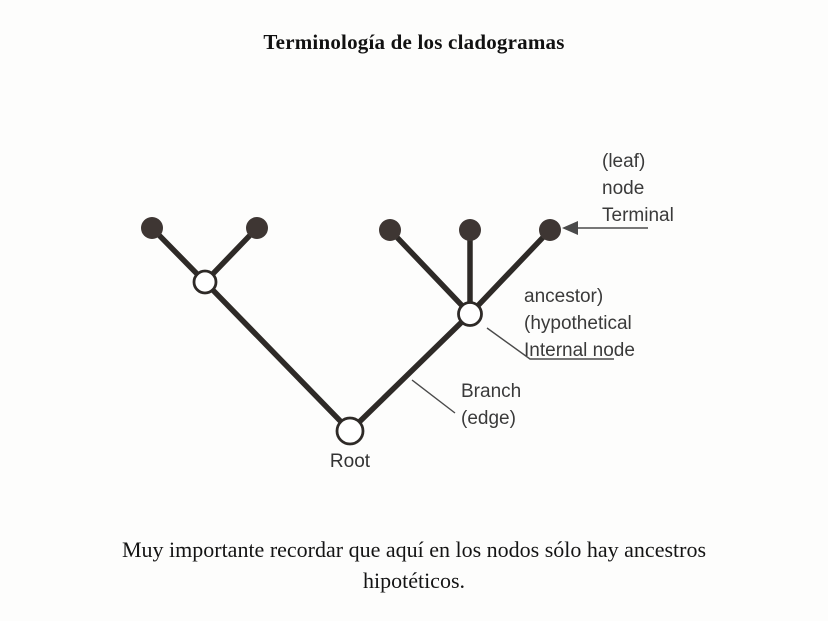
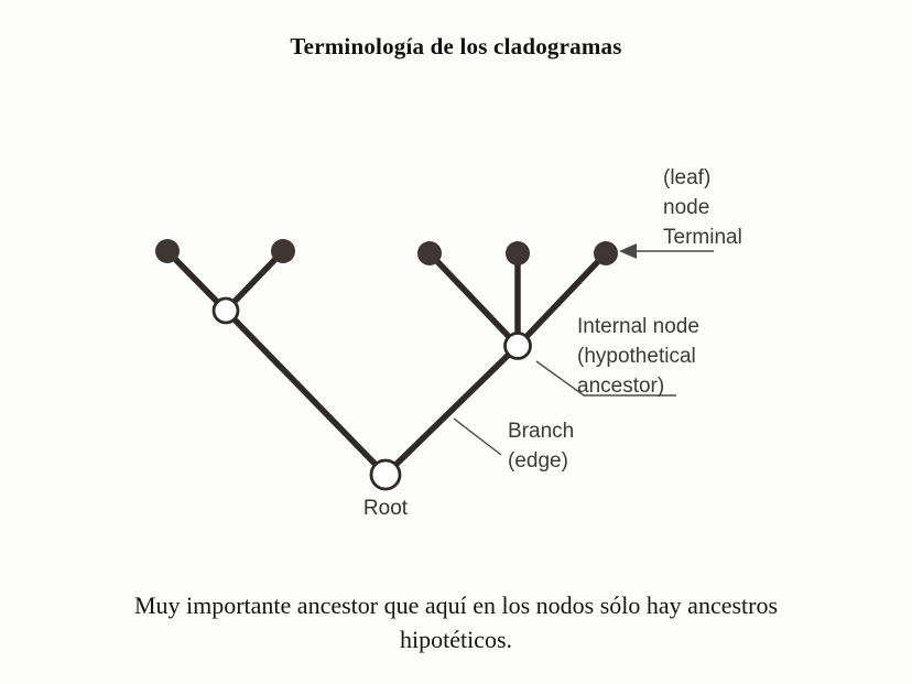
  Terminología de los cladogramas
  (leaf)
  node
  Terminal
- ancestor)
+ Internal node
  (hypothetical
- Internal node
+ ancestor)
  Branch
  (edge)
  Root
- Muy importante recordar que aquí en los nodos sólo hay ancestros
+ Muy importante ancestor que aquí en los nodos sólo hay ancestros
  hipotéticos.
